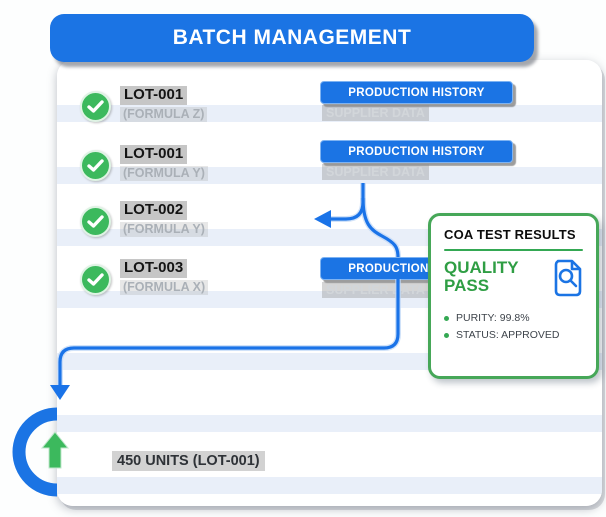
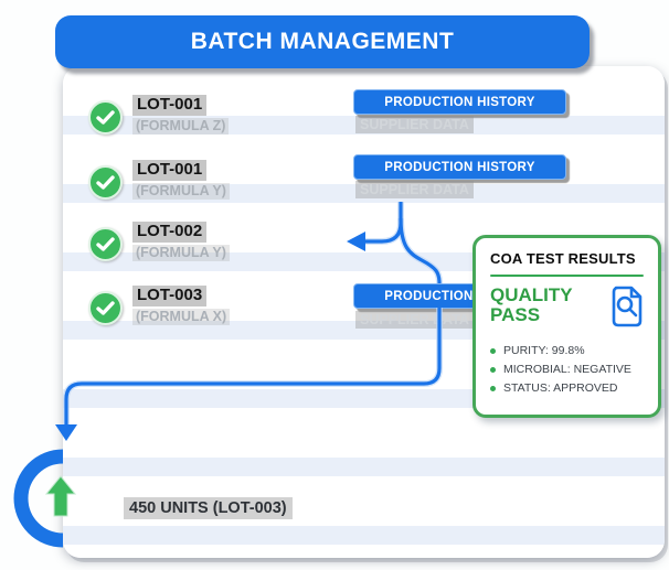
  BATCH MANAGEMENT
  LOT-001
  (FORMULA Z)
  LOT-001
  (FORMULA Y)
  LOT-002
  (FORMULA Y)
  LOT-003
  (FORMULA X)
  PRODUCTION HISTORY
  SUPPLIER DATA
  PRODUCTION HISTORY
  SUPPLIER DATA
  SUPPLIERATA
  COA TEST RESULTS
  QUALITY
  PASS
  PURITY: 99.8%
+ MICROBIAL: NEGATIVE
  STATUS: APPROVED
- 450 UNITS (LOT-001)
+ 450 UNITS (LOT-003)
